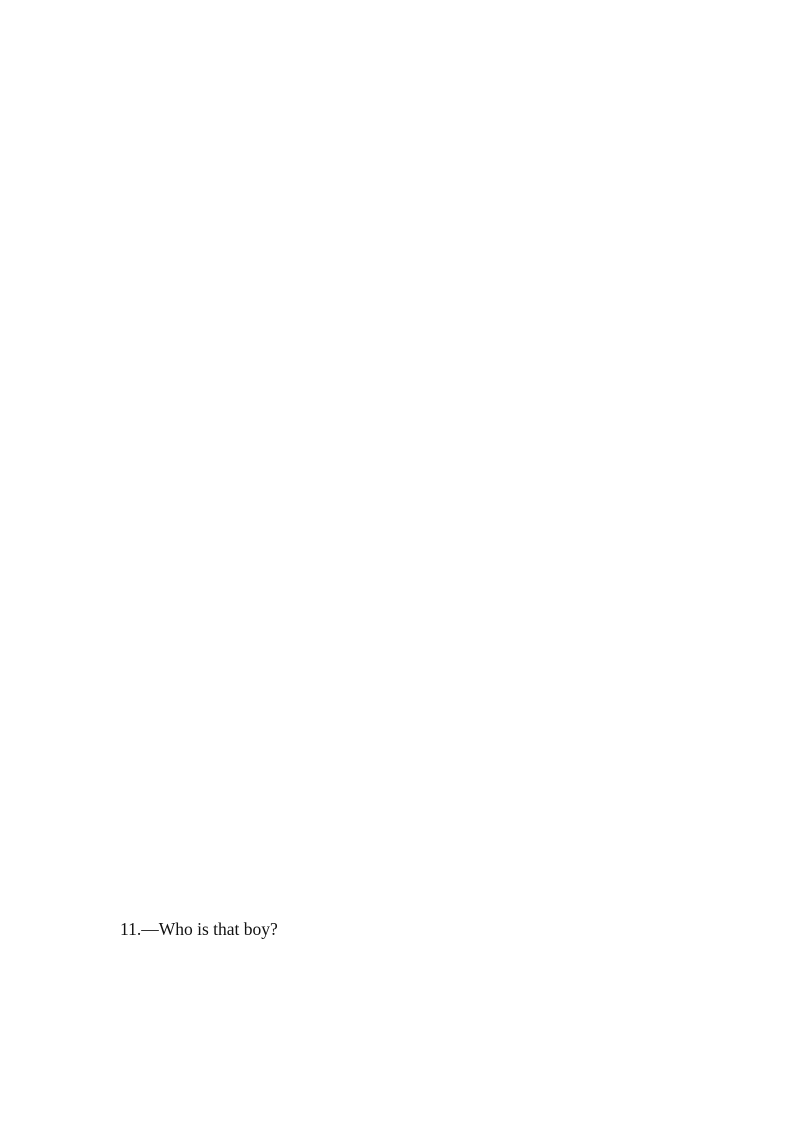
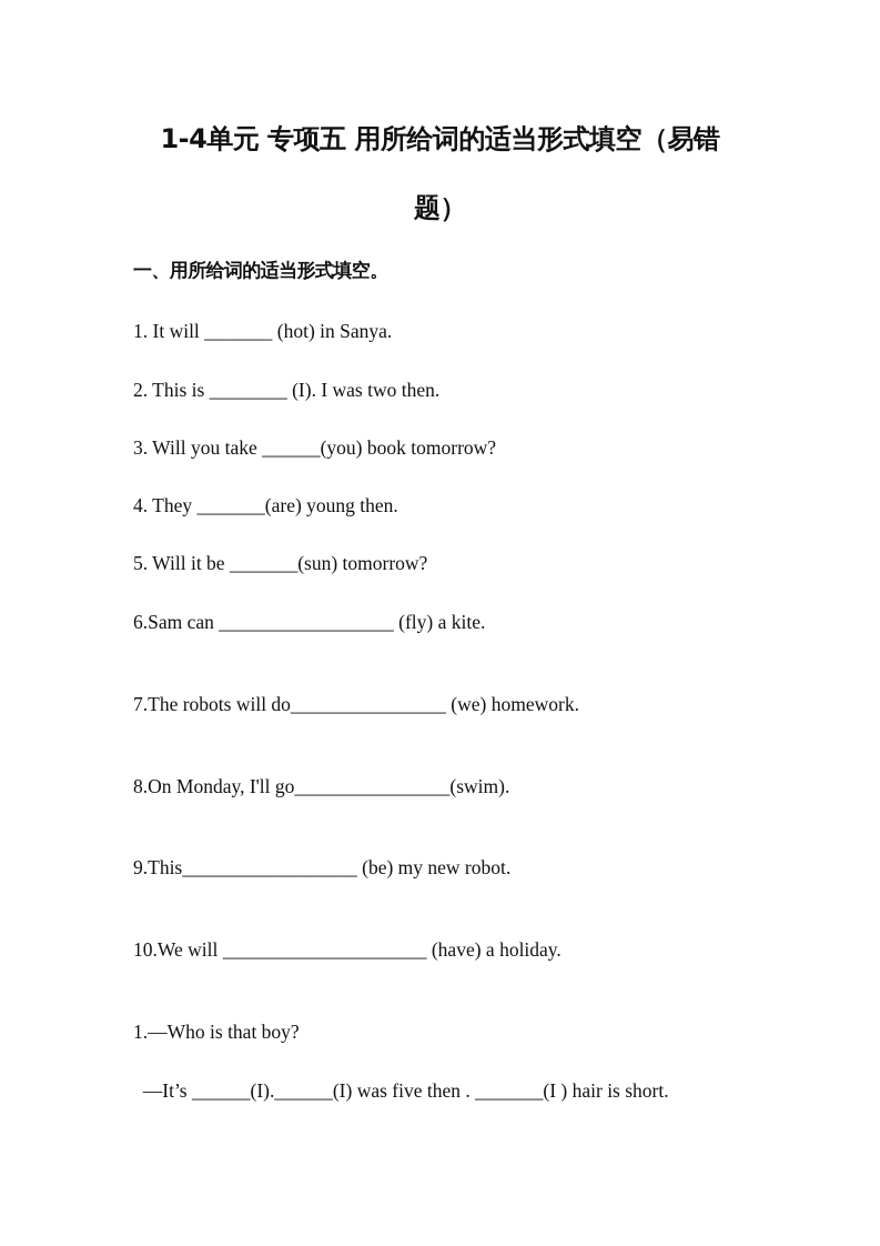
+ 1-4单元 专项五 用所给词的适当形式填空（易错
+ 题）
+ 一、用所给词的适当形式填空。
+ 1. It will _______ (hot) in Sanya.
+ 2. This is ________ (I). I was two then.
+ 3. Will you take ______(you) book tomorrow?
+ 4. They _______(are) young then.
+ 5. Will it be _______(sun) tomorrow?
+ 6.Sam can __________________ (fly) a kite.
+ 7.The robots will do________________ (we) homework.
+ 8.On Monday, I'll go________________(swim).
+ 9.This__________________ (be) my new robot.
+ 10.We will _____________________ (have) a holiday.
- 11.—Who is that boy?
+ 1.—Who is that boy?
+ —It’s ______(I).______(I) was five then . _______(I ) hair is short.
